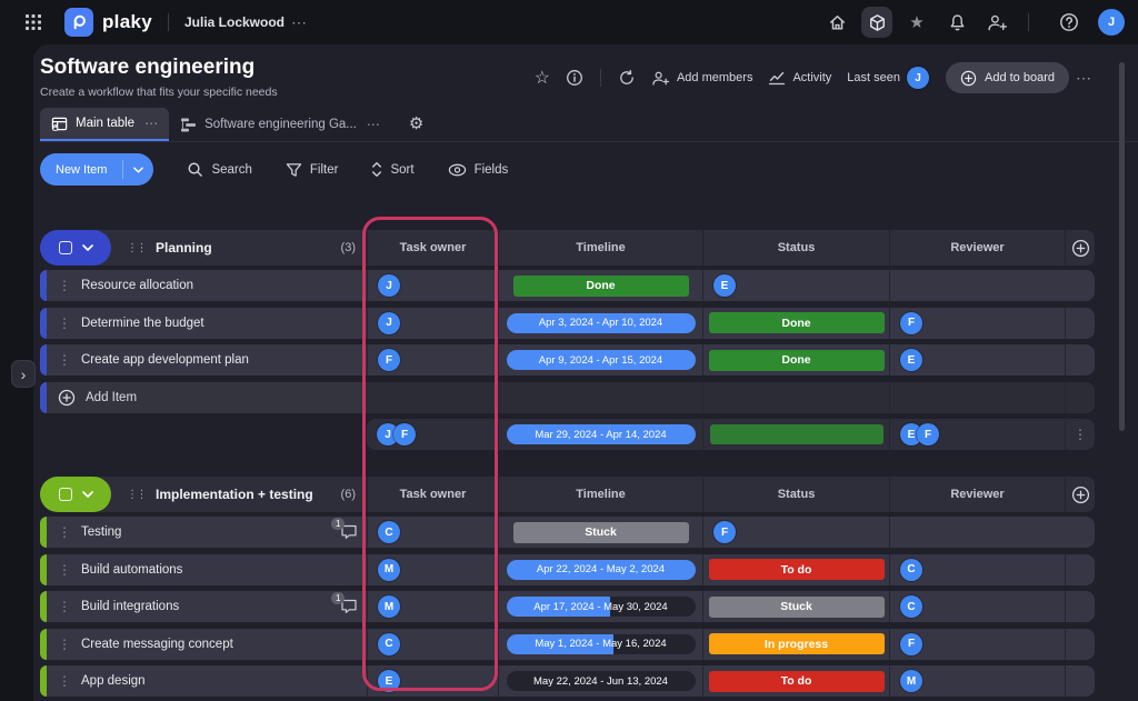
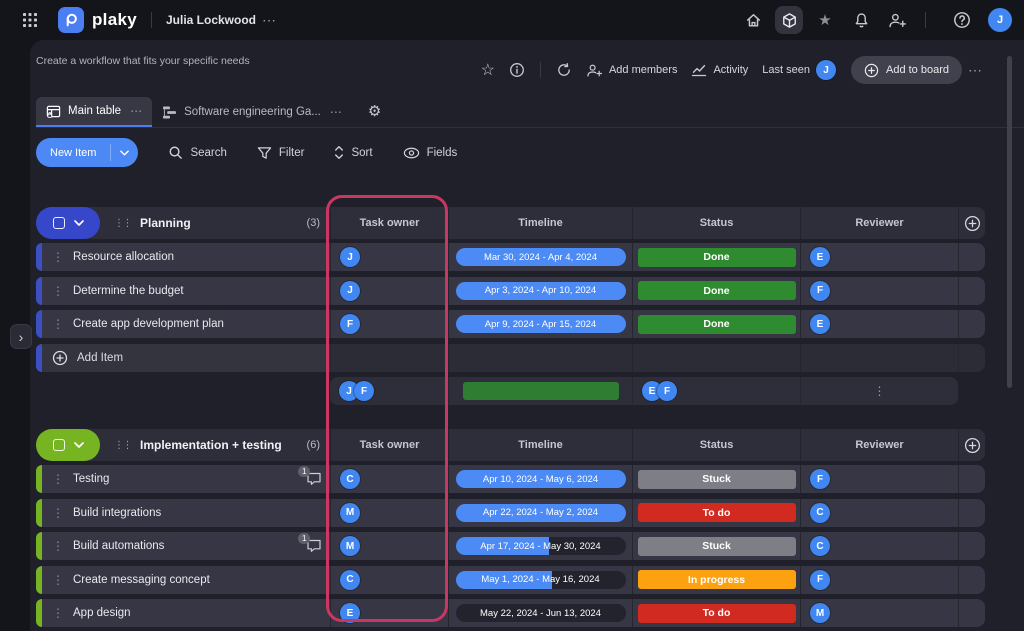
  plaky
  Julia Lockwood
  ⋯
  ★
  J
- Software engineering
  Create a workflow that fits your specific needs
  ☆
  Add members
  Activity
  Last seen
  J
  Add to board
  ⋯
  Main table
  ⋯
  Software engineering Ga...
  ⋯
  ⚙
  New Item
  Search
  Filter
  Sort
  Fields
  ⋮⋮
  Planning
  (3)
  Task owner
  Timeline
  Status
  Reviewer
  ⋮
  Resource allocation
  J
+ Mar 30, 2024 - Apr 4, 2024
  Done
  E
  ⋮
  Determine the budget
  J
  Apr 3, 2024 - Apr 10, 2024
  Done
  F
  ⋮
  Create app development plan
  F
  Apr 9, 2024 - Apr 15, 2024
  Done
  E
  Add Item
  J
  F
- Mar 29, 2024 - Apr 14, 2024
  E
  F
  ⋮
  ⋮⋮
  Implementation + testing
  (6)
  Task owner
  Timeline
  Status
  Reviewer
  ⋮
  Testing
  1
  C
+ Apr 10, 2024 - May 6, 2024
  Stuck
  F
  ⋮
- Build automations
+ Build integrations
  M
  Apr 22, 2024 - May 2, 2024
  To do
  C
  ⋮
- Build integrations
+ Build automations
  1
  M
  Apr 17, 2024 - May 30, 2024
  Stuck
  C
  ⋮
  Create messaging concept
  C
  May 1, 2024 - May 16, 2024
  In progress
  F
  ⋮
  App design
  E
  May 22, 2024 - Jun 13, 2024
  To do
  M
  ›
